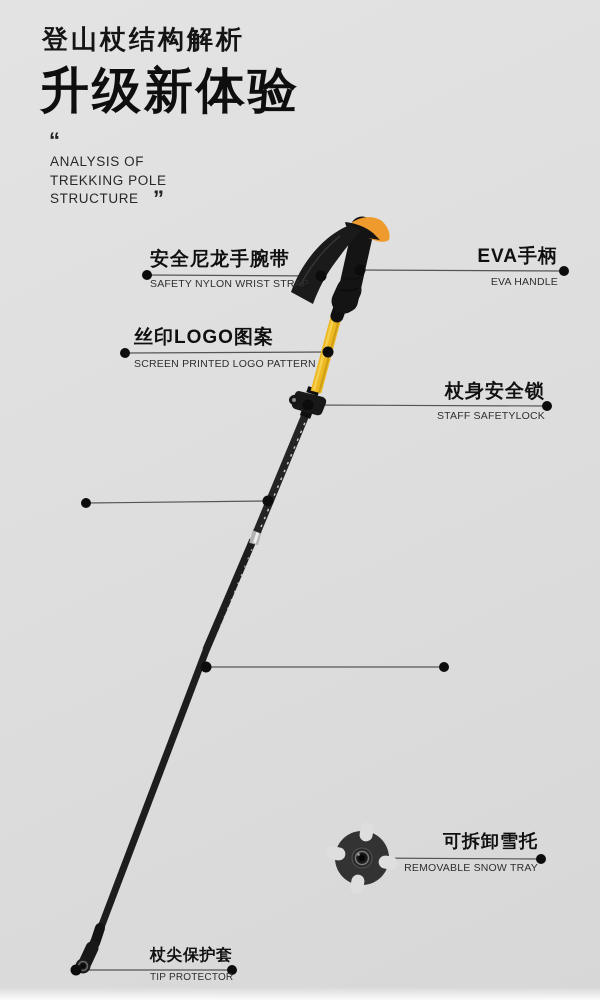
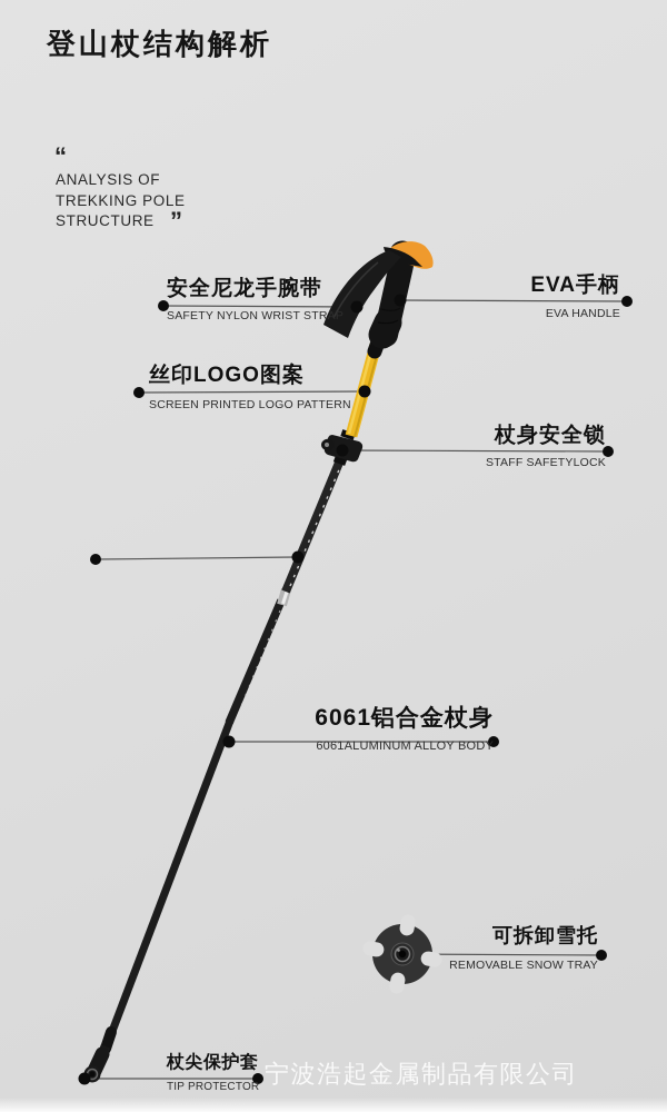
  登山杖结构解析
- 升级新体验
  “
  ANALYSIS OF
  TREKKING POLE
  STRUCTURE
  ”
  安全尼龙手腕带
  SAFETY NYLON WRIST STRAP
  EVA手柄
  EVA HANDLE
  丝印LOGO图案
  SCREEN PRINTED LOGO PATTERN
  杖身安全锁
  STAFF SAFETYLOCK
+ 6061铝合金杖身
+ 6061ALUMINUM ALLOY BODY
  可拆卸雪托
  REMOVABLE SNOW TRAY
  杖尖保护套
  TIP PROTECTOR
+ 宁波浩起金属制品有限公司
